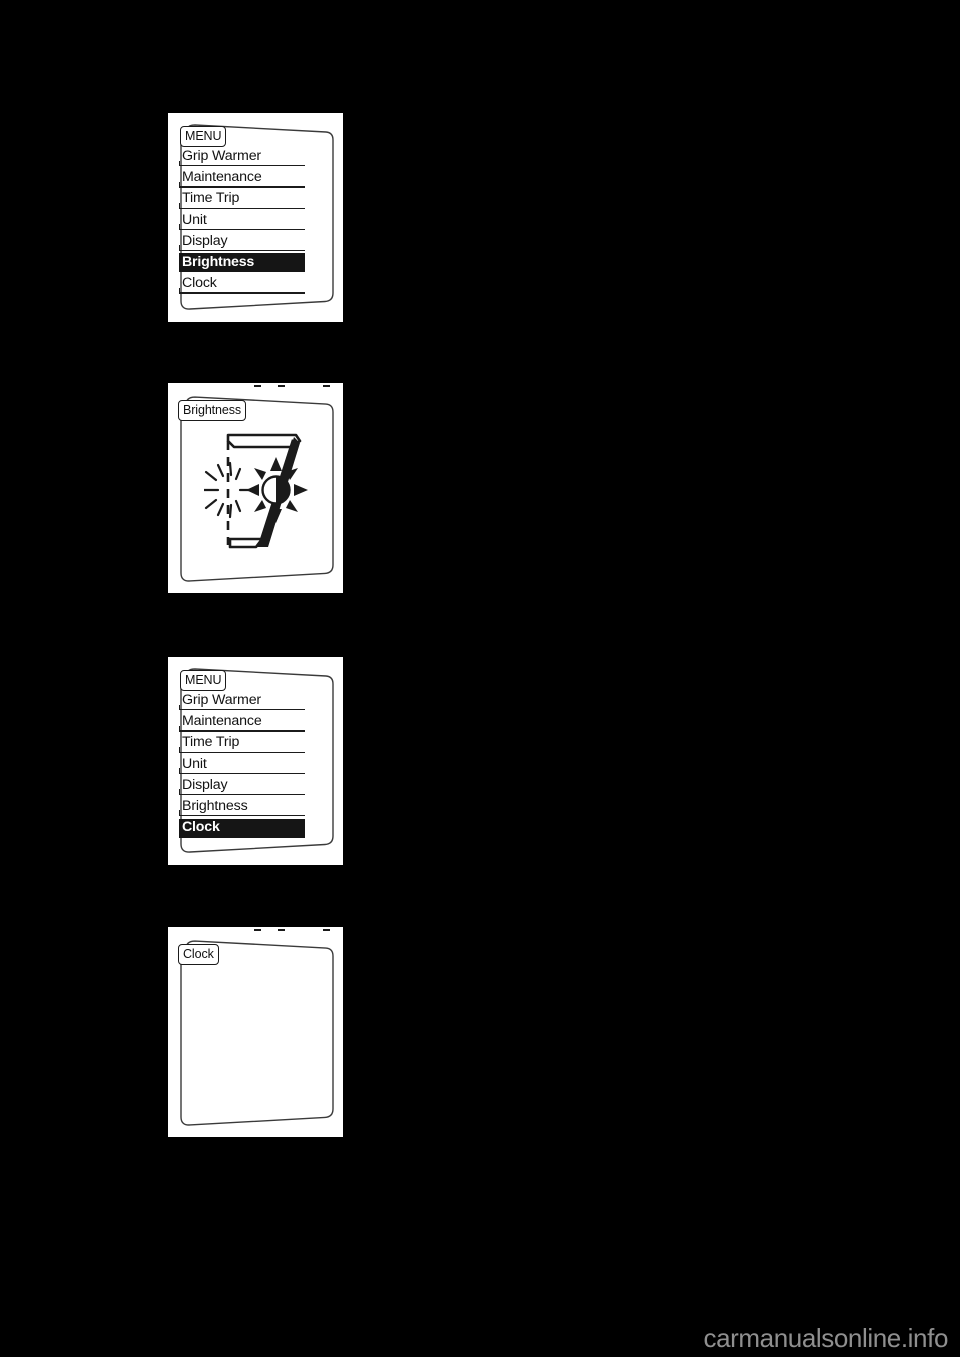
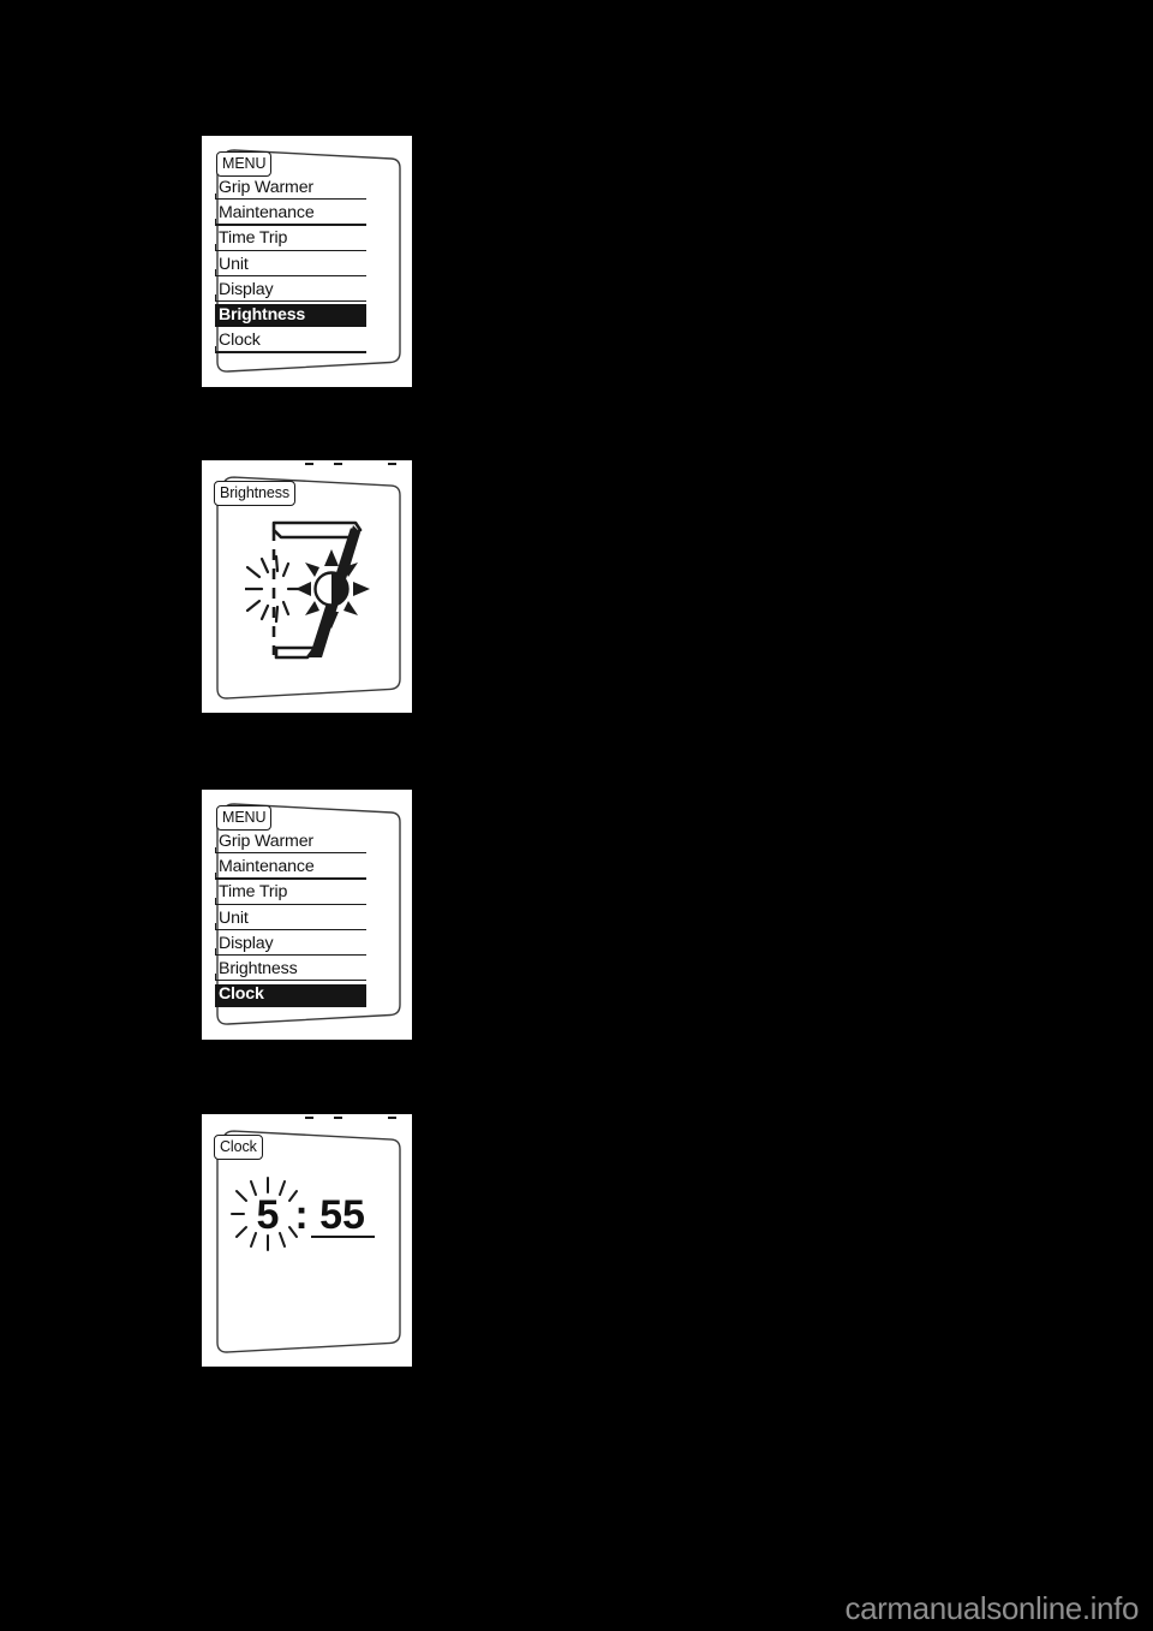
  MENU
  Grip Warmer
  Maintenance
  Time Trip
  Unit
  Display
  Brightness
  Clock
  Brightness
  MENU
  Grip Warmer
  Maintenance
  Time Trip
  Unit
  Display
  Brightness
  Clock
  Clock
+ 5
+ :
+ 55
  carmanualsonline.info
